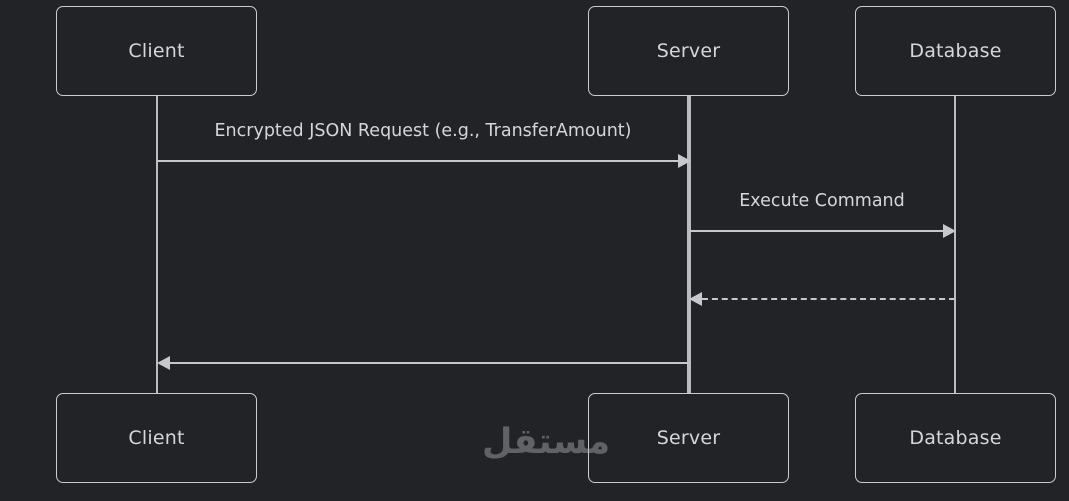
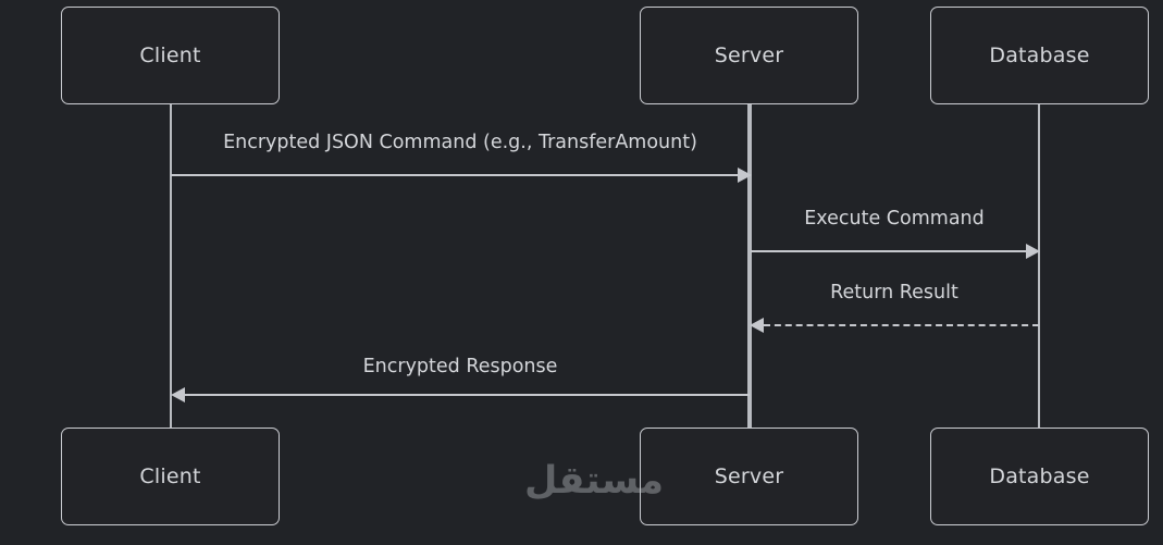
  Client
  Server
  Database
- Encrypted JSON Request (e.g., TransferAmount)
+ Encrypted JSON Command (e.g., TransferAmount)
  Execute Command
+ Return Result
+ Encrypted Response
  Client
  Server
  Database
  مستقل
